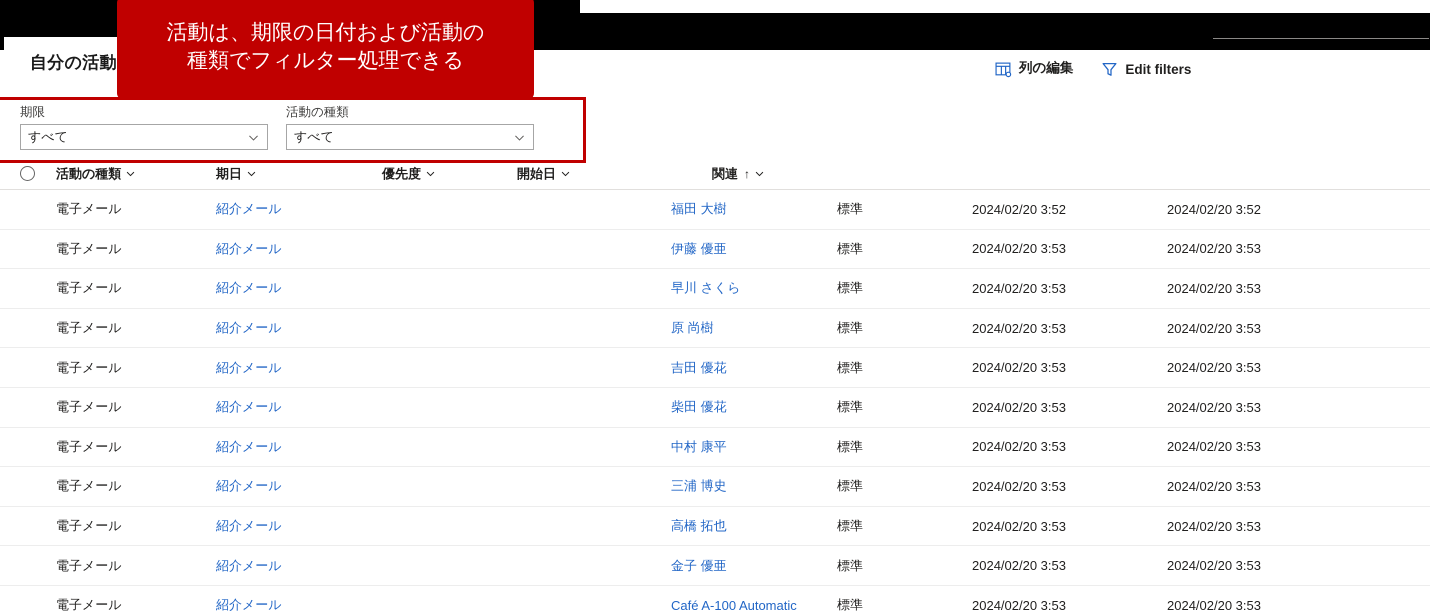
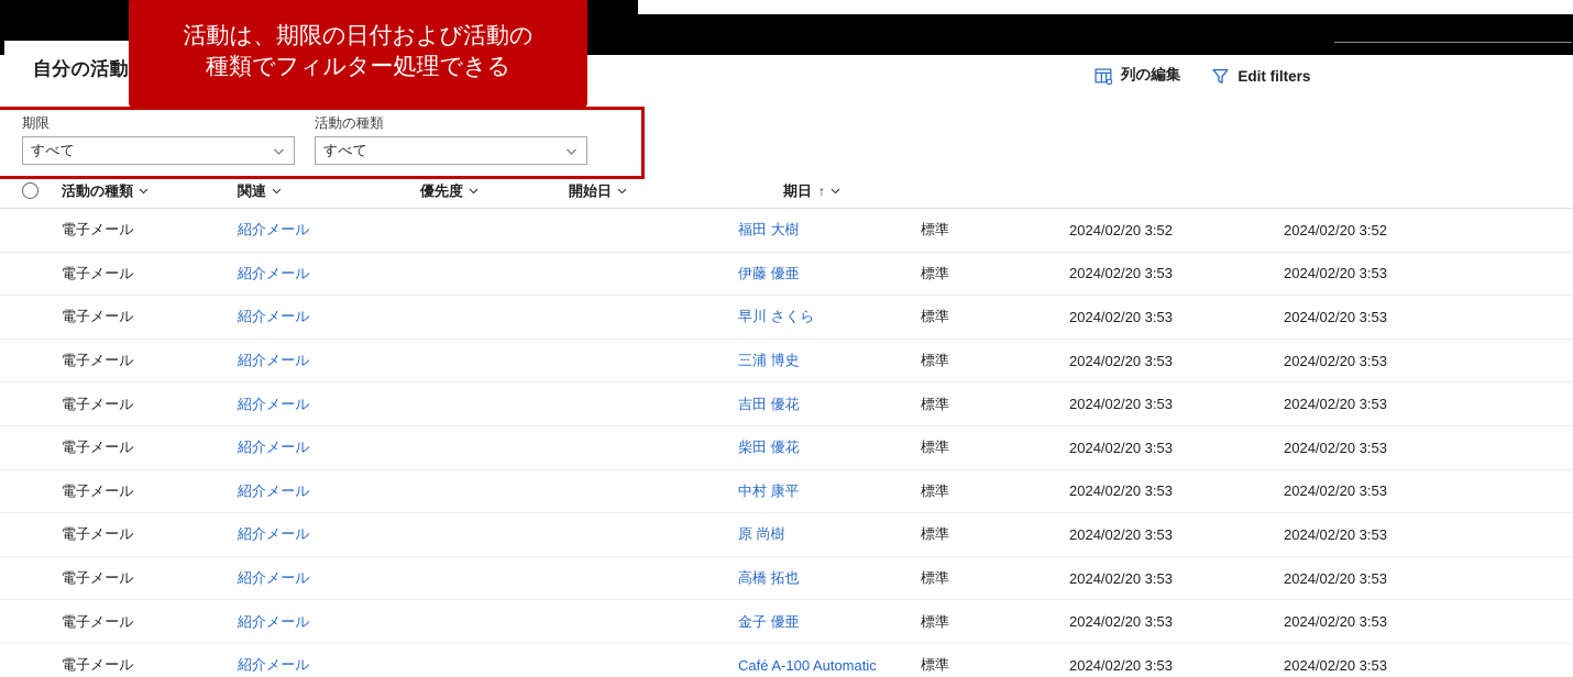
  自分の活動
  列の編集
  Edit filters
  期限
  すべて
  活動の種類
  すべて
  活動は、期限の日付および活動の
  種類でフィルター処理できる
  活動の種類
- 期日
+ 関連
  優先度
  開始日
- 関連
+ 期日
  ↑
  電子メール
  紹介メール
  福田 大樹
  標準
  2024/02/20 3:52
  2024/02/20 3:52
  電子メール
  紹介メール
  伊藤 優亜
  標準
  2024/02/20 3:53
  2024/02/20 3:53
  電子メール
  紹介メール
  早川 さくら
  標準
  2024/02/20 3:53
  2024/02/20 3:53
  電子メール
  紹介メール
- 原 尚樹
+ 三浦 博史
  標準
  2024/02/20 3:53
  2024/02/20 3:53
  電子メール
  紹介メール
  吉田 優花
  標準
  2024/02/20 3:53
  2024/02/20 3:53
  電子メール
  紹介メール
  柴田 優花
  標準
  2024/02/20 3:53
  2024/02/20 3:53
  電子メール
  紹介メール
  中村 康平
  標準
  2024/02/20 3:53
  2024/02/20 3:53
  電子メール
  紹介メール
- 三浦 博史
+ 原 尚樹
  標準
  2024/02/20 3:53
  2024/02/20 3:53
  電子メール
  紹介メール
  高橋 拓也
  標準
  2024/02/20 3:53
  2024/02/20 3:53
  電子メール
  紹介メール
  金子 優亜
  標準
  2024/02/20 3:53
  2024/02/20 3:53
  電子メール
  紹介メール
  Café A-100 Automatic
  標準
  2024/02/20 3:53
  2024/02/20 3:53
